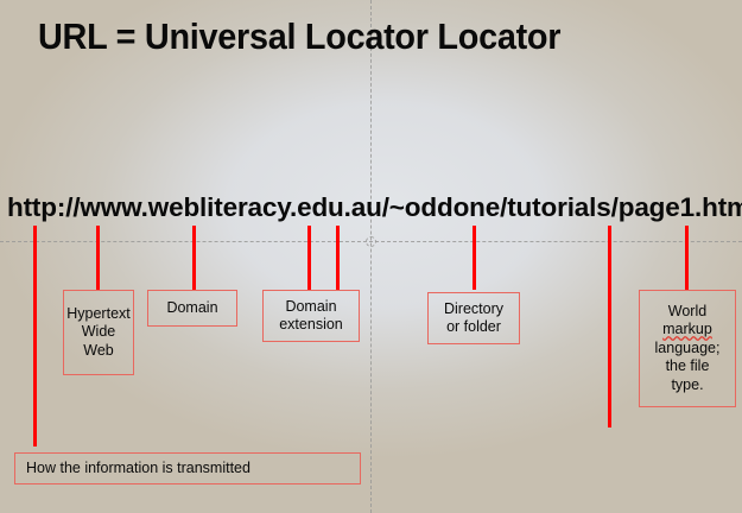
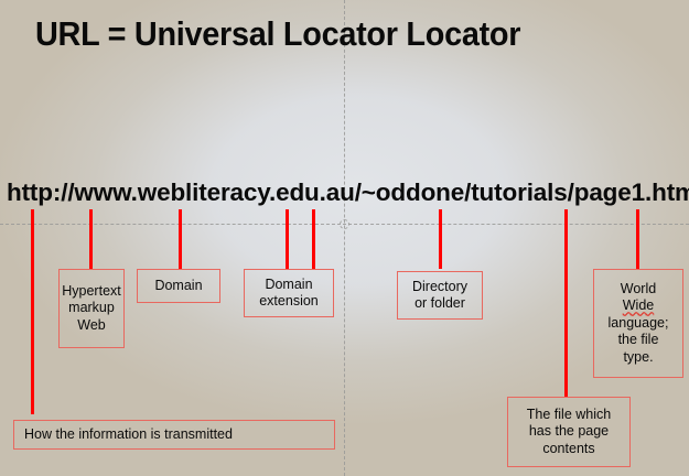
  URL = Universal Locator Locator
  http://www.webliteracy.edu.au/~oddone/tutorials/page1.htm
  Hypertext
- Wide
+ markup
  Web
  Domain
  Domain
  extension
  Directory
  or folder
  World
- markup
+ Wide
  language;
  the file
  type.
+ The file which
+ has the page
+ contents
  How the information is transmitted
